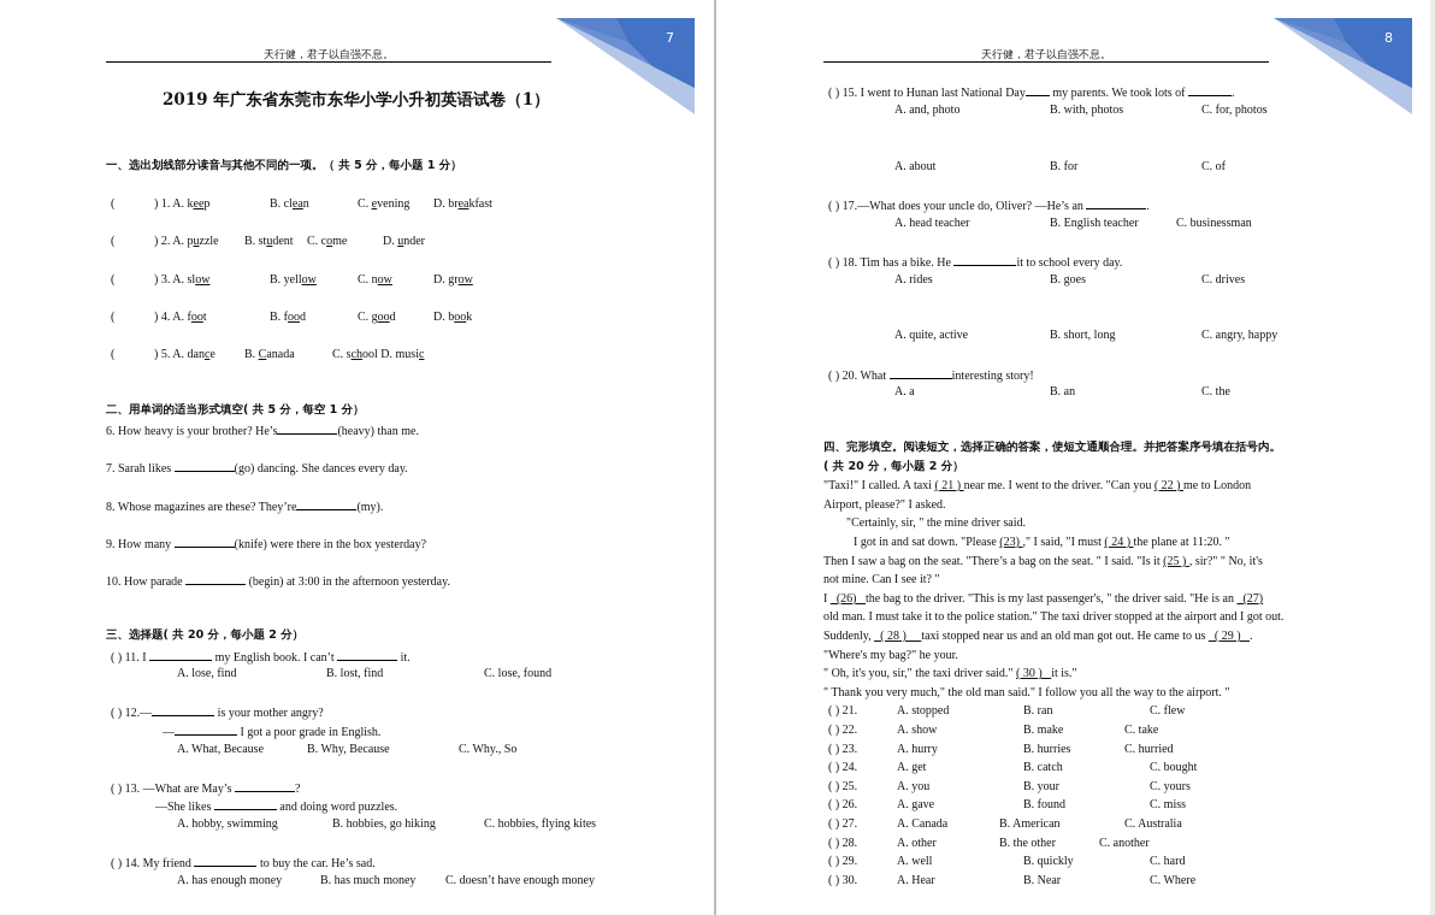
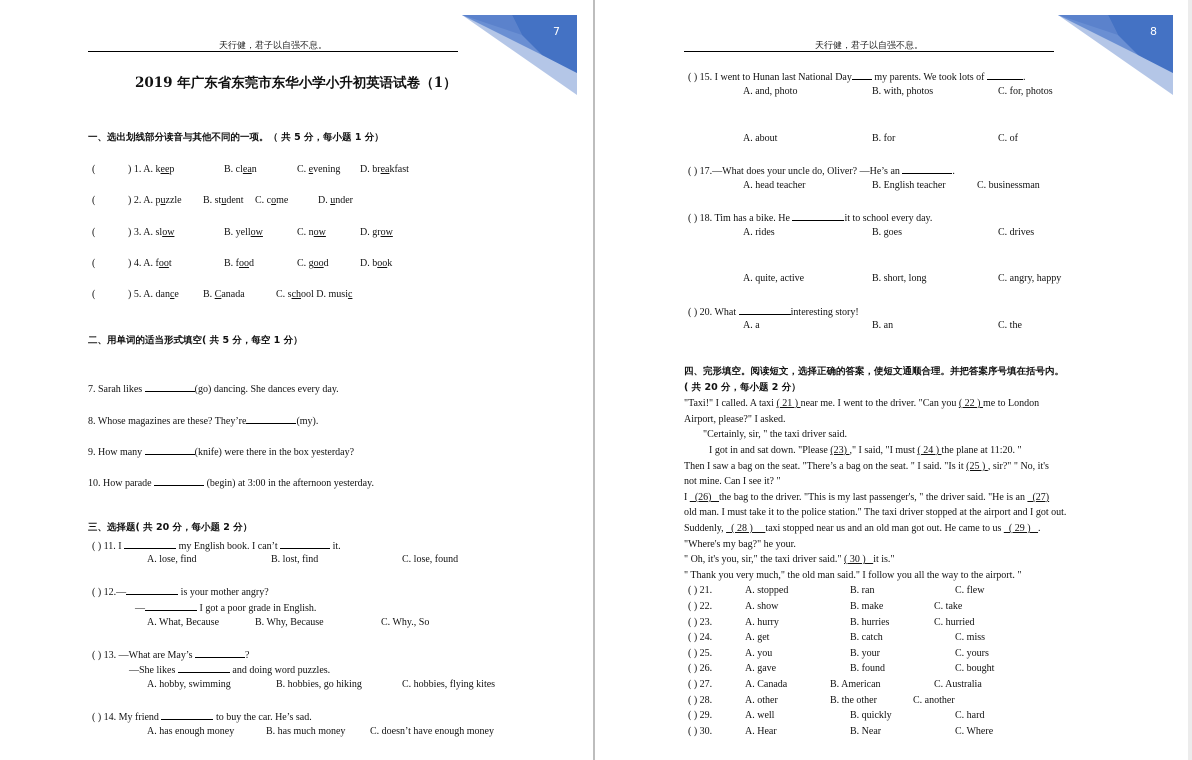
  天行健，君子以自强不息。
  7
  2019 年广东省东莞市东华小学小升初英语试卷（1）
  一、选出划线部分读音与其他不同的一项。（ 共 5 分，每小题 1 分）
  (
  ) 1. A. keep
  B. clean
  C. evening
  D. breakfast
  (
  ) 2. A. puzzle
  B. student
  C. come
  D. under
  (
  ) 3. A. slow
  B. yellow
  C. now
  D. grow
  (
  ) 4. A. foot
  B. food
  C. good
  D. book
  (
  ) 5. A. dance
  B. Canada
  C. school D. music
  二、用单词的适当形式填空( 共 5 分，每空 1 分）
- 6. How heavy is your brother? He’s (heavy) than me.
  7. Sarah likes (go) dancing. She dances every day.
  8. Whose magazines are these? They’re (my).
  9. How many (knife) were there in the box yesterday?
  10. How parade (begin) at 3:00 in the afternoon yesterday.
  三、选择题( 共 20 分，每小题 2 分）
  ( ) 11. I my English book. I can’t it.
  A. lose, find
  B. lost, find
  C. lose, found
  ( ) 12.— is your mother angry?
  — I got a poor grade in English.
  A. What, Because
  B. Why, Because
  C. Why., So
  ( ) 13. —What are May’s ?
  —She likes and doing word puzzles.
  A. hobby, swimming
  B. hobbies, go hiking
  C. hobbies, flying kites
  ( ) 14. My friend to buy the car. He’s sad.
  A. has enough money
  B. has much money
  C. doesn’t have enough money
  天行健，君子以自强不息。
  8
  ( ) 15. I went to Hunan last National Day my parents. We took lots of .
  A. and, photo
  B. with, photos
  C. for, photos
  A. about
  B. for
  C. of
  ( ) 17.—What does your uncle do, Oliver? —He’s an .
  A. head teacher
  B. English teacher
  C. businessman
  ( ) 18. Tim has a bike. He it to school every day.
  A. rides
  B. goes
  C. drives
  A. quite, active
  B. short, long
  C. angry, happy
  ( ) 20. What interesting story!
  A. a
  B. an
  C. the
  四、完形填空。阅读短文，选择正确的答案，使短文通顺合理。并把答案序号填在括号内。
  ( 共 20 分，每小题 2 分）
  "Taxi!" I called. A taxi ( 21 ) near me. I went to the driver. "Can you ( 22 ) me to London
  Airport, please?" I asked.
- "Certainly, sir, " the mine driver said.
+ "Certainly, sir, " the taxi driver said.
  I got in and sat down. "Please (23) ," I said, "I must ( 24 ) the plane at 11:20. "
  Then I saw a bag on the seat. "There’s a bag on the seat. " I said. "Is it (25 ) , sir?" " No, it's
  not mine. Can I see it? "
  I _(26)_ the bag to the driver. "This is my last passenger's, " the driver said. "He is an _(27)
  old man. I must take it to the police station." The taxi driver stopped at the airport and I got out.
  Suddenly, _( 28 )__ taxi stopped near us and an old man got out. He came to us _( 29 )_ .
  "Where's my bag?" he your.
  " Oh, it's you, sir," the taxi driver said." ( 30 )_ it is."
  " Thank you very much," the old man said." I follow you all the way to the airport. "
  ( ) 21.
  A. stopped
  B. ran
  C. flew
  ( ) 22.
  A. show
  B. make
  C. take
  ( ) 23.
  A. hurry
  B. hurries
  C. hurried
  ( ) 24.
  A. get
  B. catch
- C. bought
+ C. miss
  ( ) 25.
  A. you
  B. your
  C. yours
  ( ) 26.
  A. gave
  B. found
- C. miss
+ C. bought
  ( ) 27.
  A. Canada
  B. American
  C. Australia
  ( ) 28.
  A. other
  B. the other
  C. another
  ( ) 29.
  A. well
  B. quickly
  C. hard
  ( ) 30.
  A. Hear
  B. Near
  C. Where
